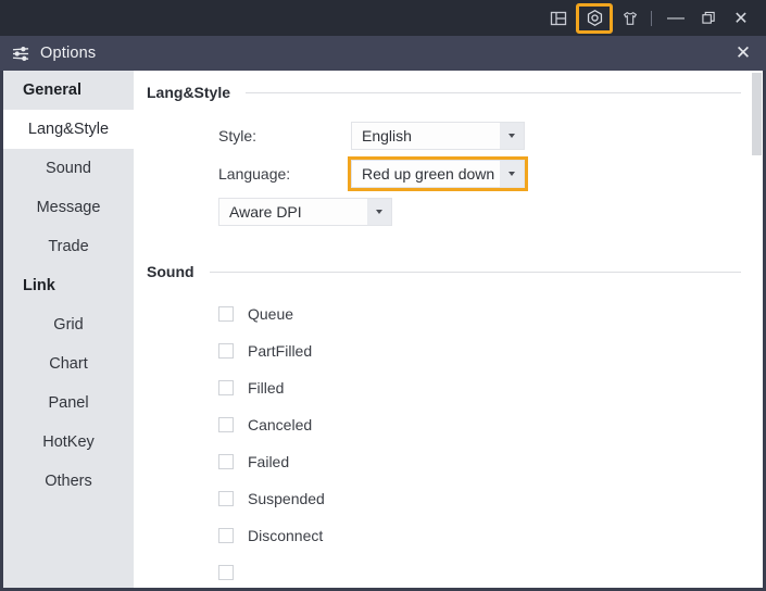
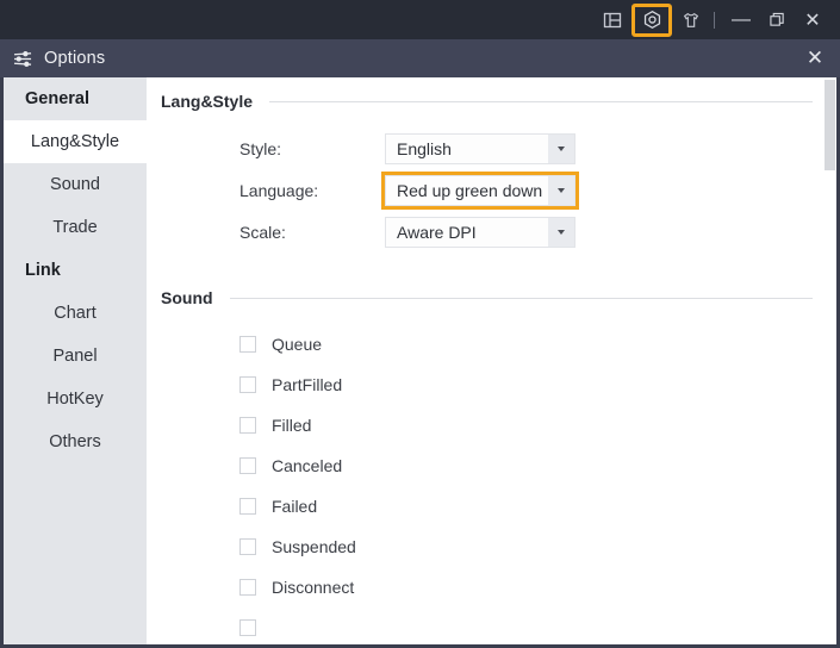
  —
  ✕
  Options
  ✕
  General
  Lang&Style
  Sound
- Message
  Trade
  Link
- Grid
  Chart
  Panel
  HotKey
  Others
  Lang&Style
  Style:
  English
  Language:
  Red up green down
+ Scale:
  Aware DPI
  Sound
  Queue
  PartFilled
  Filled
  Canceled
  Failed
  Suspended
  Disconnect
